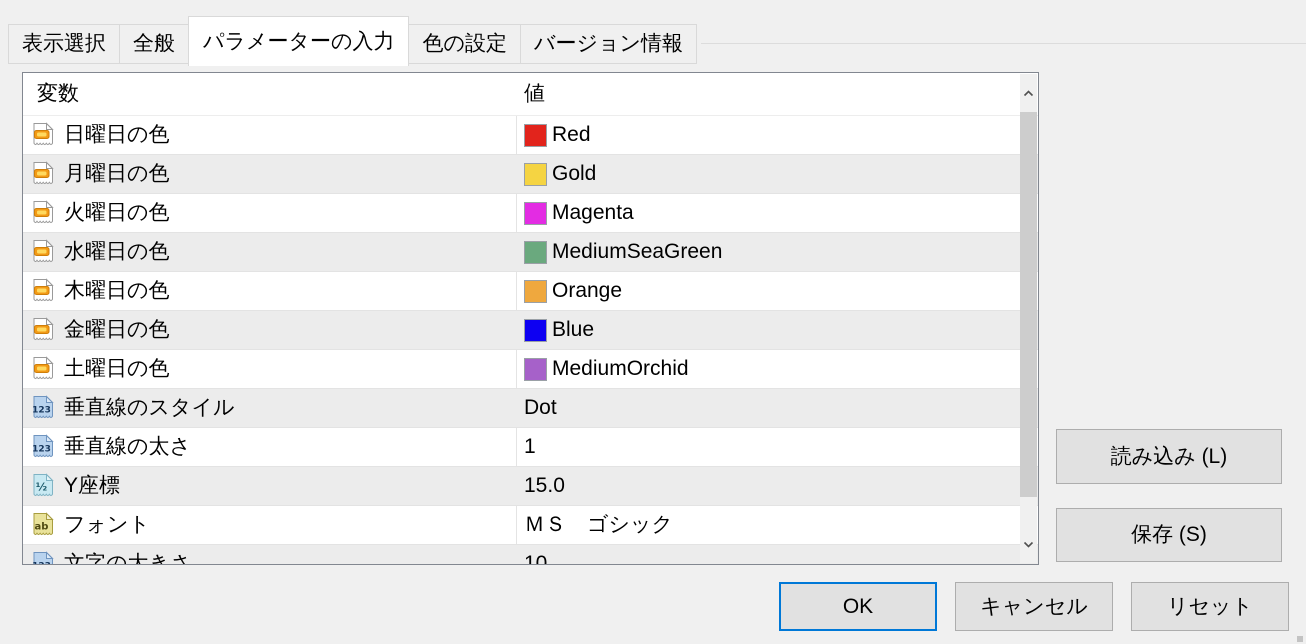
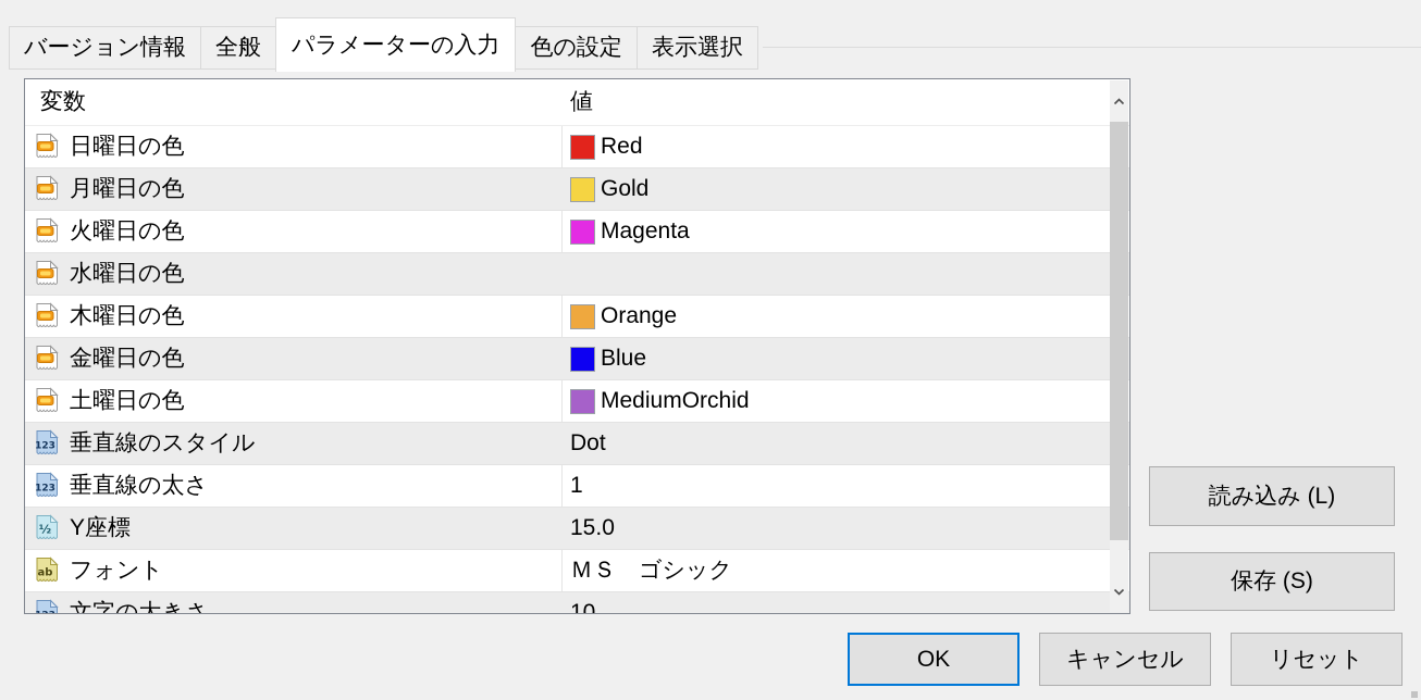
- 表示選択
+ バージョン情報
  全般
  パラメーターの入力
  色の設定
- バージョン情報
+ 表示選択
  変数
  値
  日曜日の色
  Red
  月曜日の色
  Gold
  火曜日の色
  Magenta
  水曜日の色
- MediumSeaGreen
  木曜日の色
  Orange
  金曜日の色
  Blue
  土曜日の色
  MediumOrchid
  123
  垂直線のスタイル
  Dot
  123
  垂直線の太さ
  1
  ½
  Y座標
  15.0
  ab
  フォント
  ＭＳ ゴシック
  文字の大きさ
  10
  読み込み (L)
  保存 (S)
  OK
  キャンセル
  リセット
